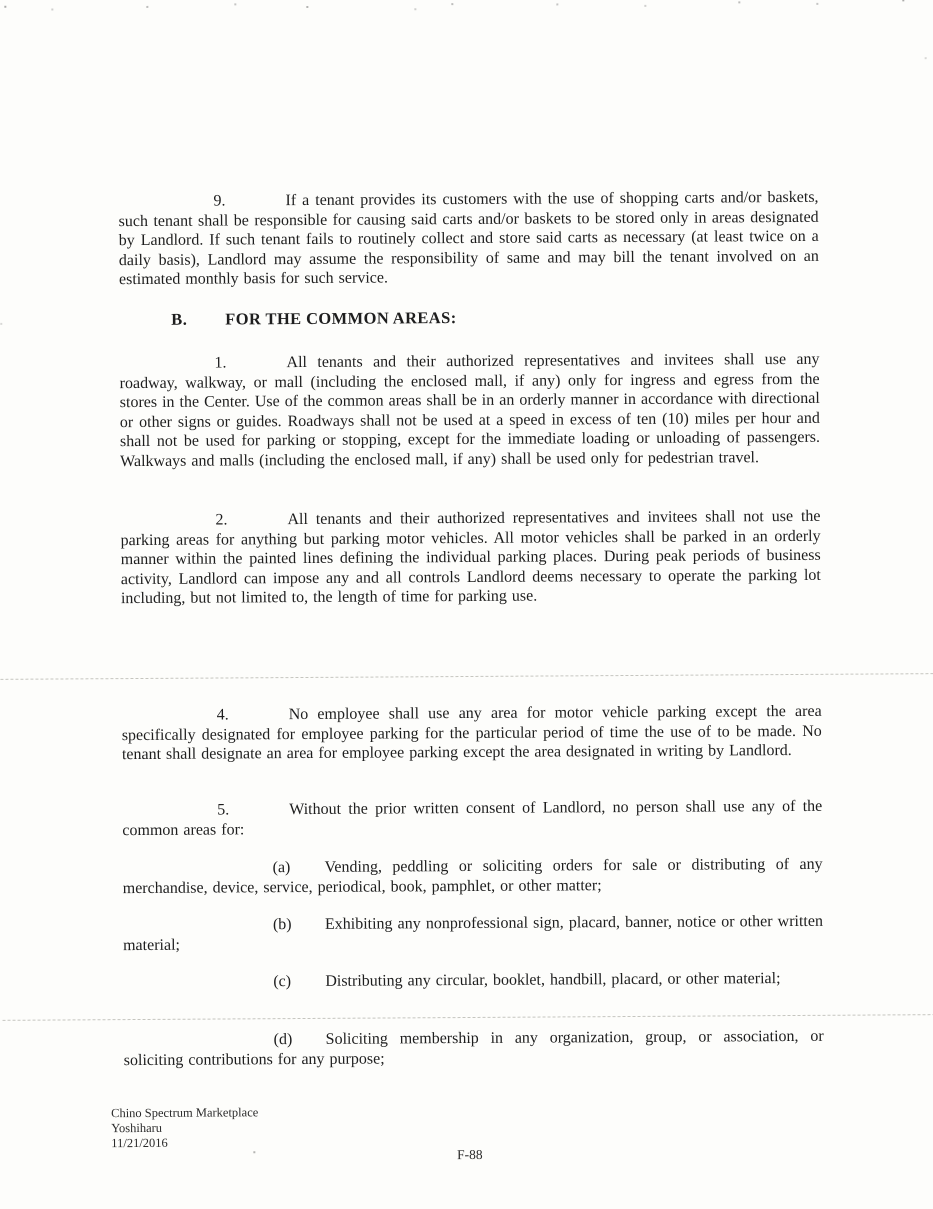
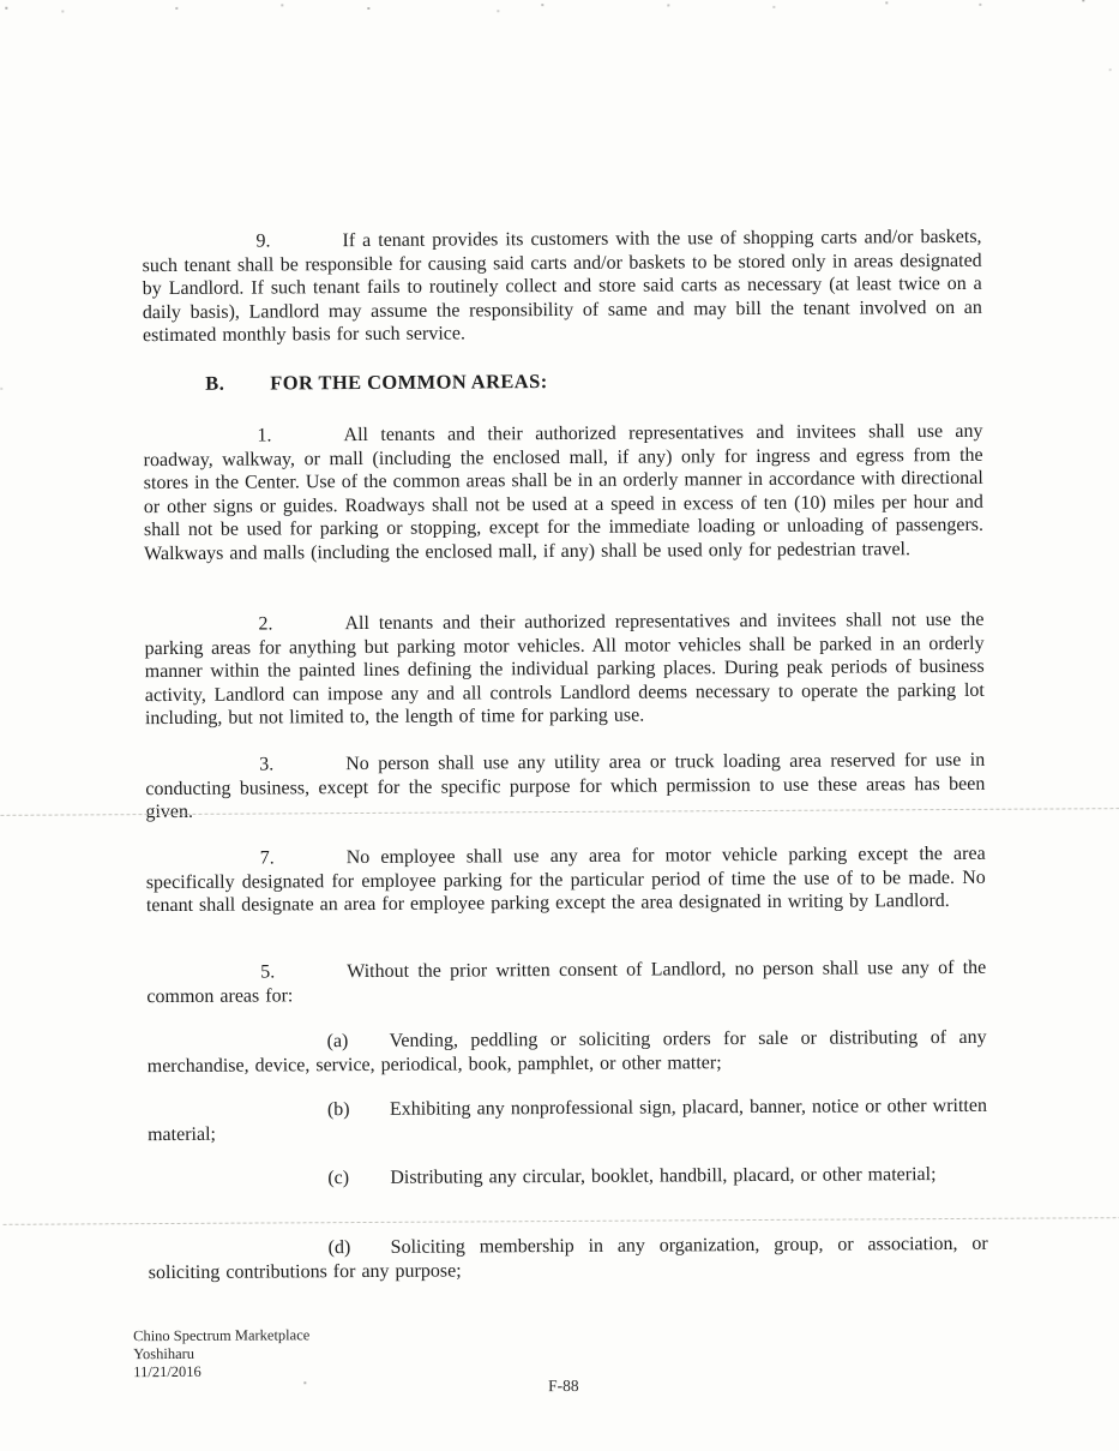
  9. If a tenant provides its customers with the use of shopping carts and/or baskets, such tenant shall be responsible for causing said carts and/or baskets to be stored only in areas designated by Landlord. If such tenant fails to routinely collect and store said carts as necessary (at least twice on a daily basis), Landlord may assume the responsibility of same and may bill the tenant involved on an estimated monthly basis for such service.
  B. FOR THE COMMON AREAS:
  1. All tenants and their authorized representatives and invitees shall use any roadway, walkway, or mall (including the enclosed mall, if any) only for ingress and egress from the stores in the Center. Use of the common areas shall be in an orderly manner in accordance with directional or other signs or guides. Roadways shall not be used at a speed in excess of ten (10) miles per hour and shall not be used for parking or stopping, except for the immediate loading or unloading of passengers. Walkways and malls (including the enclosed mall, if any) shall be used only for pedestrian travel.
  2. All tenants and their authorized representatives and invitees shall not use the parking areas for anything but parking motor vehicles. All motor vehicles shall be parked in an orderly manner within the painted lines defining the individual parking places. During peak periods of business activity, Landlord can impose any and all controls Landlord deems necessary to operate the parking lot including, but not limited to, the length of time for parking use.
+ 3. No person shall use any utility area or truck loading area reserved for use in conducting business, except for the specific purpose for which permission to use these areas has been given.
- 4. No employee shall use any area for motor vehicle parking except the area specifically designated for employee parking for the particular period of time the use of to be made. No tenant shall designate an area for employee parking except the area designated in writing by Landlord.
+ 7. No employee shall use any area for motor vehicle parking except the area specifically designated for employee parking for the particular period of time the use of to be made. No tenant shall designate an area for employee parking except the area designated in writing by Landlord.
  5. Without the prior written consent of Landlord, no person shall use any of the common areas for:
  (a) Vending, peddling or soliciting orders for sale or distributing of any merchandise, device, service, periodical, book, pamphlet, or other matter;
  (b) Exhibiting any nonprofessional sign, placard, banner, notice or other written material;
  (c) Distributing any circular, booklet, handbill, placard, or other material;
  (d) Soliciting membership in any organization, group, or association, or soliciting contributions for any purpose;
  Chino Spectrum Marketplace
  Yoshiharu
  11/21/2016
  F-88
